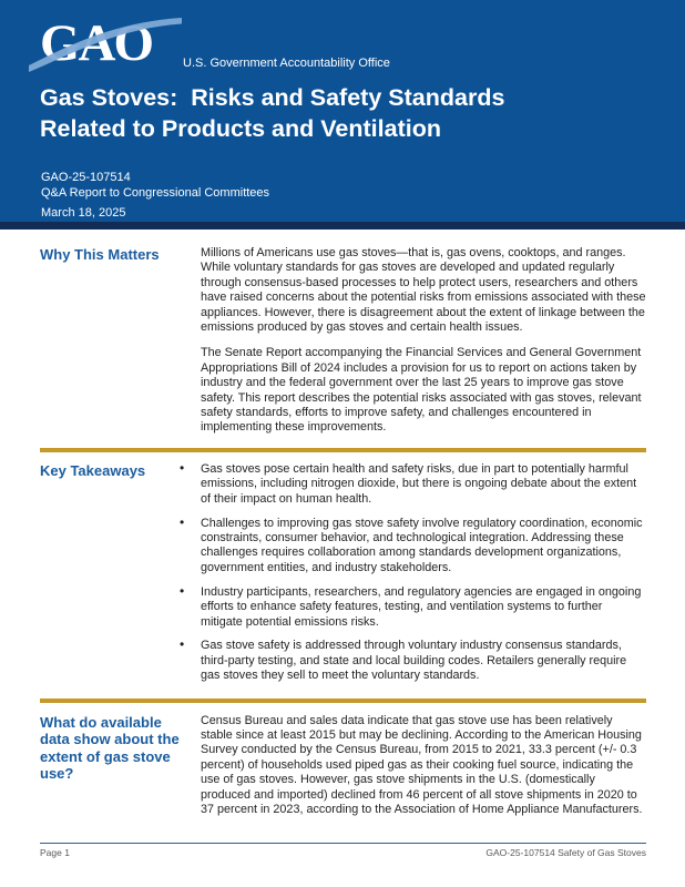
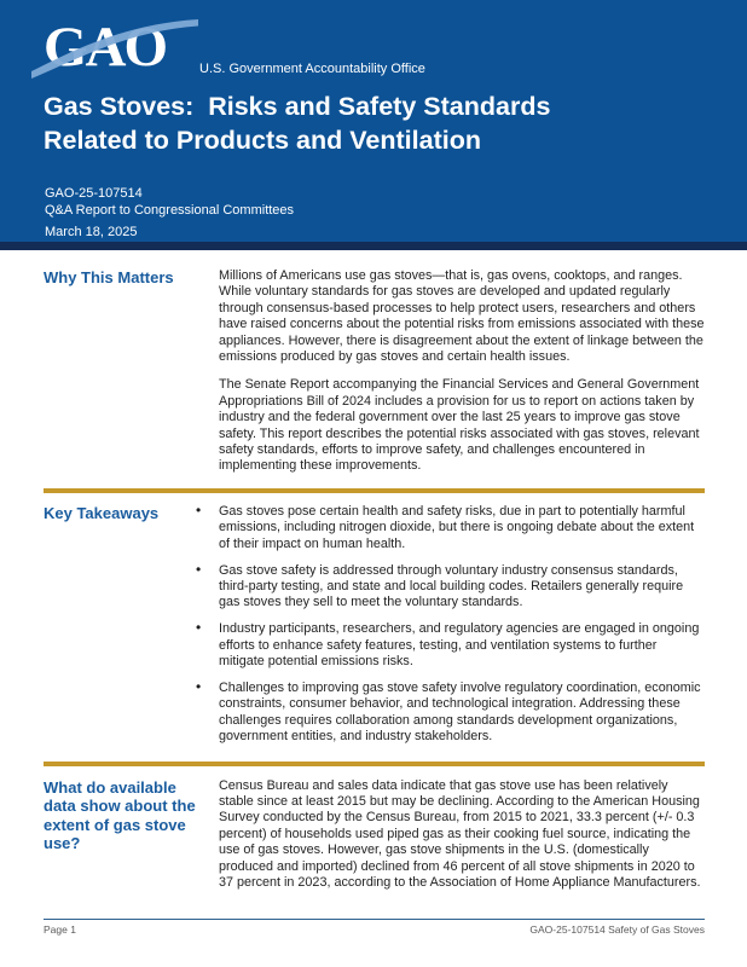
  U.S. Government Accountability Office
  Gas Stoves: Risks and Safety Standards
  Related to Products and Ventilation
  GAO-25-107514
  Q&A Report to Congressional Committees
  March 18, 2025
  Why This Matters
  Millions of Americans use gas stoves—that is, gas ovens, cooktops, and ranges. While voluntary standards for gas stoves are developed and updated regularly through consensus-based processes to help protect users, researchers and others have raised concerns about the potential risks from emissions associated with these appliances. However, there is disagreement about the extent of linkage between the emissions produced by gas stoves and certain health issues.
  The Senate Report accompanying the Financial Services and General Government Appropriations Bill of 2024 includes a provision for us to report on actions taken by industry and the federal government over the last 25 years to improve gas stove safety. This report describes the potential risks associated with gas stoves, relevant safety standards, efforts to improve safety, and challenges encountered in implementing these improvements.
  Key Takeaways
  Gas stoves pose certain health and safety risks, due in part to potentially harmful emissions, including nitrogen dioxide, but there is ongoing debate about the extent of their impact on human health.
- Challenges to improving gas stove safety involve regulatory coordination, economic constraints, consumer behavior, and technological integration. Addressing these challenges requires collaboration among standards development organizations, government entities, and industry stakeholders.
+ Gas stove safety is addressed through voluntary industry consensus standards, third-party testing, and state and local building codes. Retailers generally require gas stoves they sell to meet the voluntary standards.
  Industry participants, researchers, and regulatory agencies are engaged in ongoing efforts to enhance safety features, testing, and ventilation systems to further mitigate potential emissions risks.
- Gas stove safety is addressed through voluntary industry consensus standards, third-party testing, and state and local building codes. Retailers generally require gas stoves they sell to meet the voluntary standards.
+ Challenges to improving gas stove safety involve regulatory coordination, economic constraints, consumer behavior, and technological integration. Addressing these challenges requires collaboration among standards development organizations, government entities, and industry stakeholders.
  What do available data show about the extent of gas stove use?
  Census Bureau and sales data indicate that gas stove use has been relatively stable since at least 2015 but may be declining. According to the American Housing Survey conducted by the Census Bureau, from 2015 to 2021, 33.3 percent (+/- 0.3 percent) of households used piped gas as their cooking fuel source, indicating the use of gas stoves. However, gas stove shipments in the U.S. (domestically produced and imported) declined from 46 percent of all stove shipments in 2020 to 37 percent in 2023, according to the Association of Home Appliance Manufacturers.
  Page 1
  GAO-25-107514 Safety of Gas Stoves
